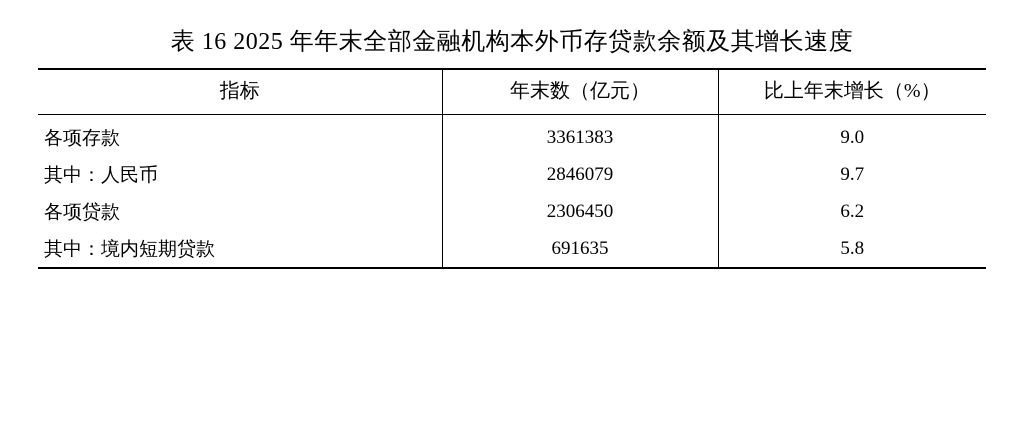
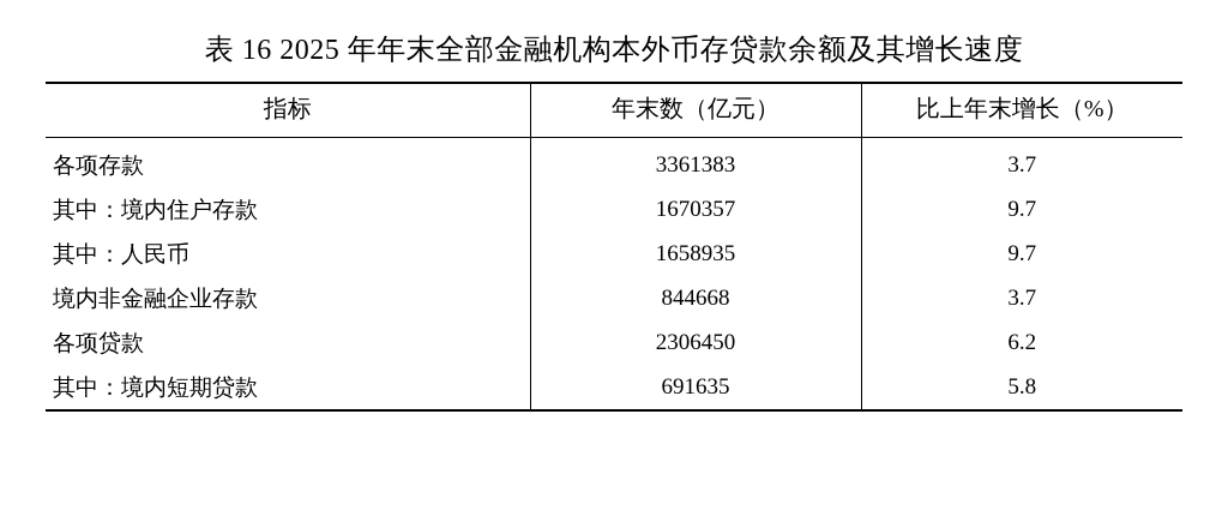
  表 16 2025 年年末全部金融机构本外币存贷款余额及其增长速度
  指标	年末数（亿元）	比上年末增长（%）
- 各项存款	3361383	9.0
+ 各项存款	3361383	3.7
+ 其中：境内住户存款	1670357	9.7
- 其中：人民币	2846079	9.7
+ 其中：人民币	1658935	9.7
+ 境内非金融企业存款	844668	3.7
  各项贷款	2306450	6.2
  其中：境内短期贷款	691635	5.8
